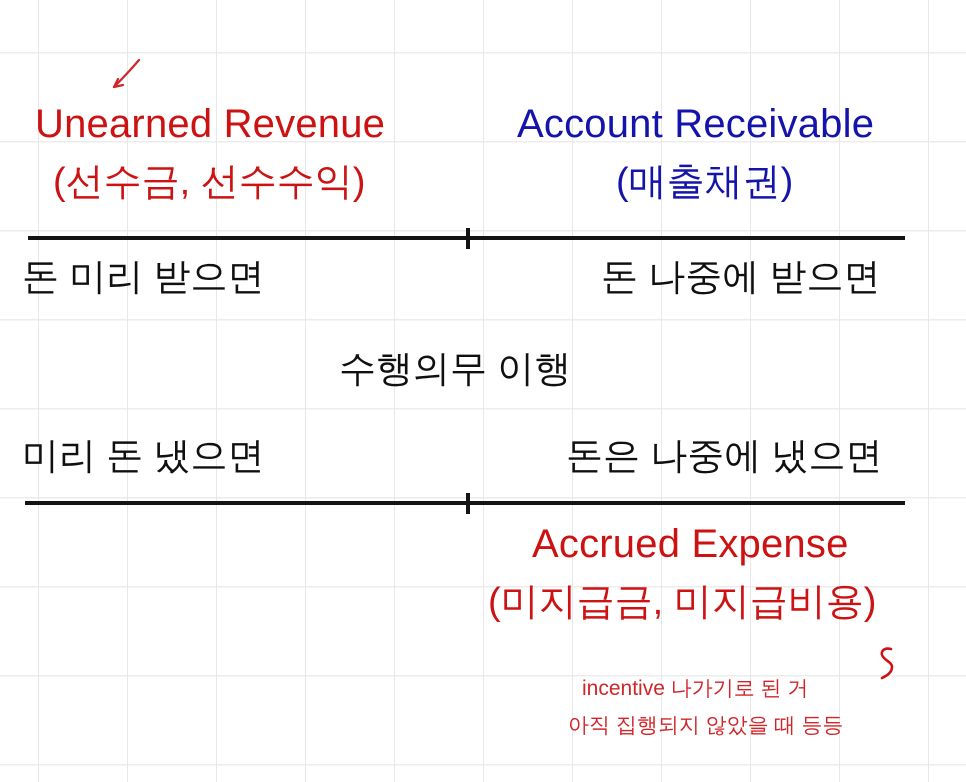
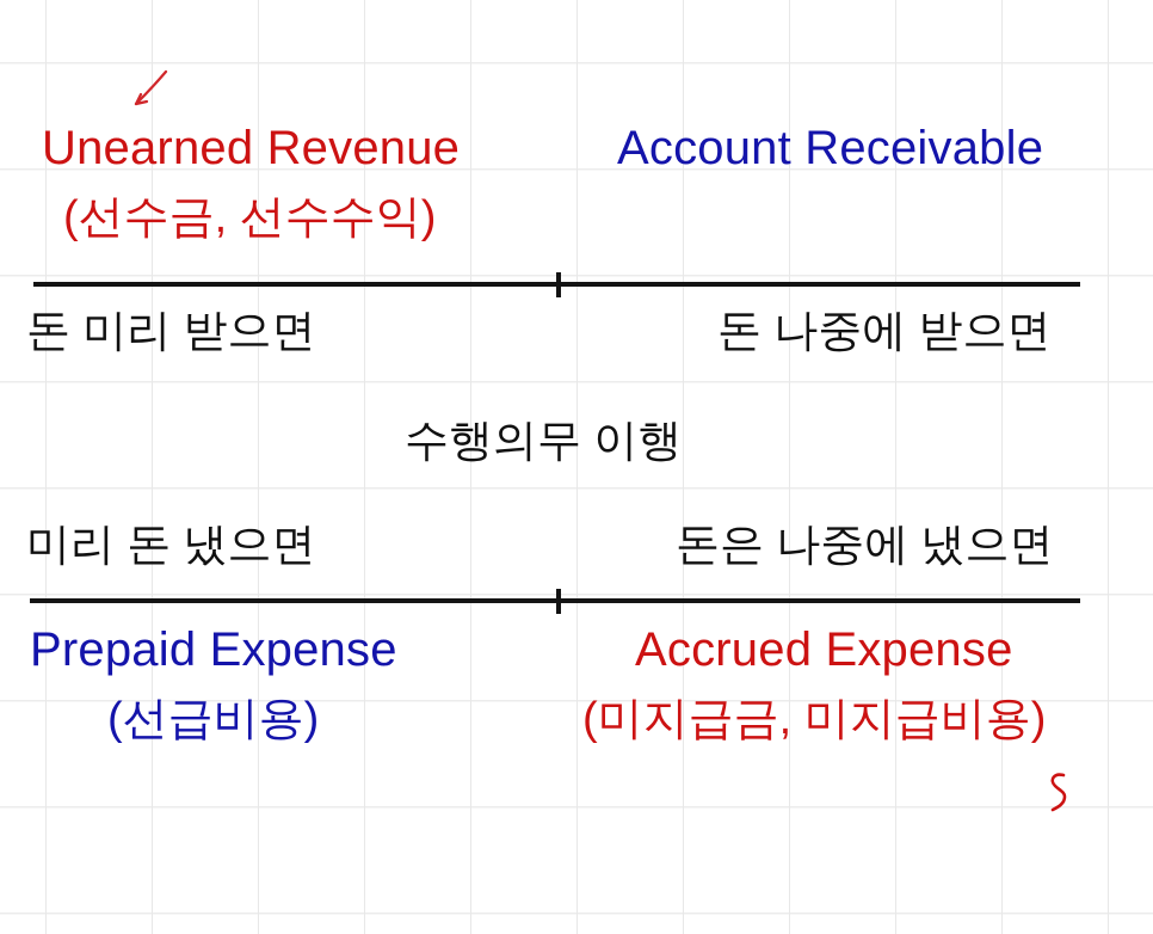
  Unearned Revenue
  (선수금, 선수수익)
  Account Receivable
- (매출채권)
  돈 미리 받으면
  돈 나중에 받으면
  수행의무 이행
  미리 돈 냈으면
  돈은 나중에 냈으면
+ Prepaid Expense
+ (선급비용)
  Accrued Expense
  (미지급금, 미지급비용)
- incentive 나가기로 된 거
- 아직 집행되지 않았을 때 등등
